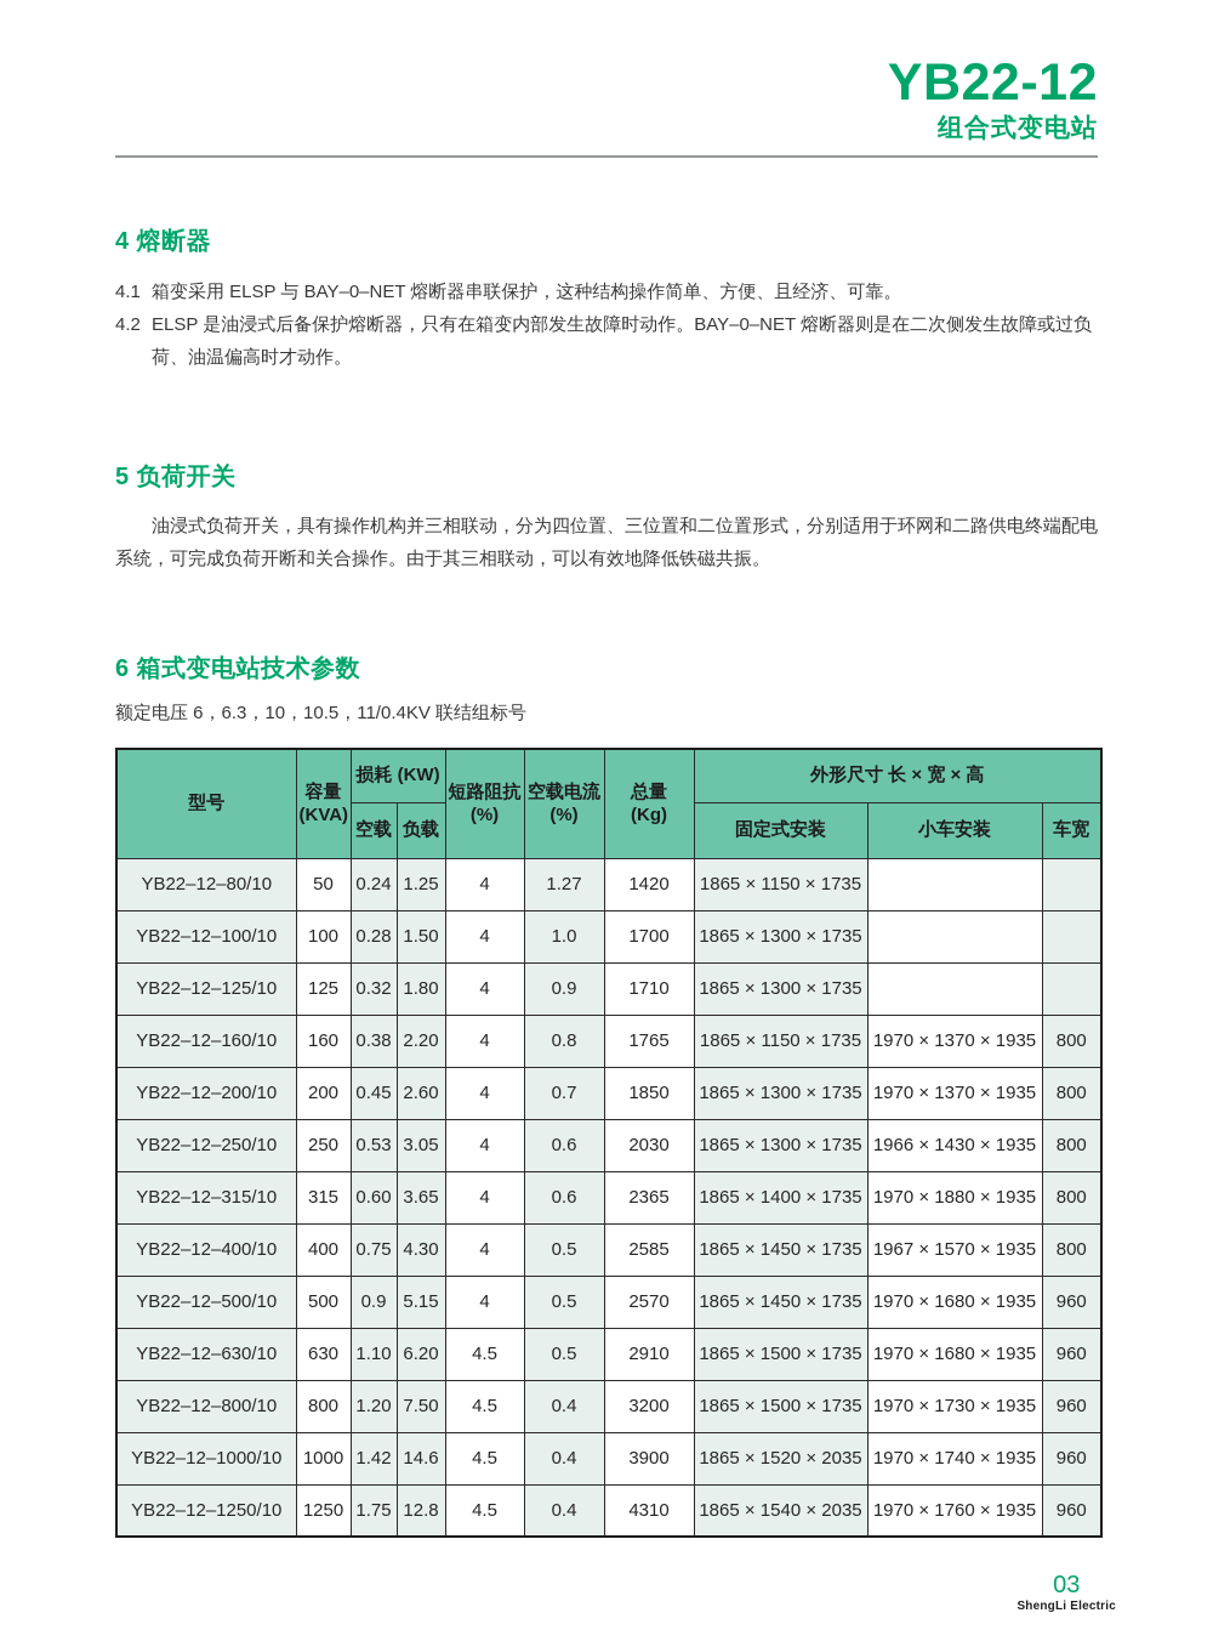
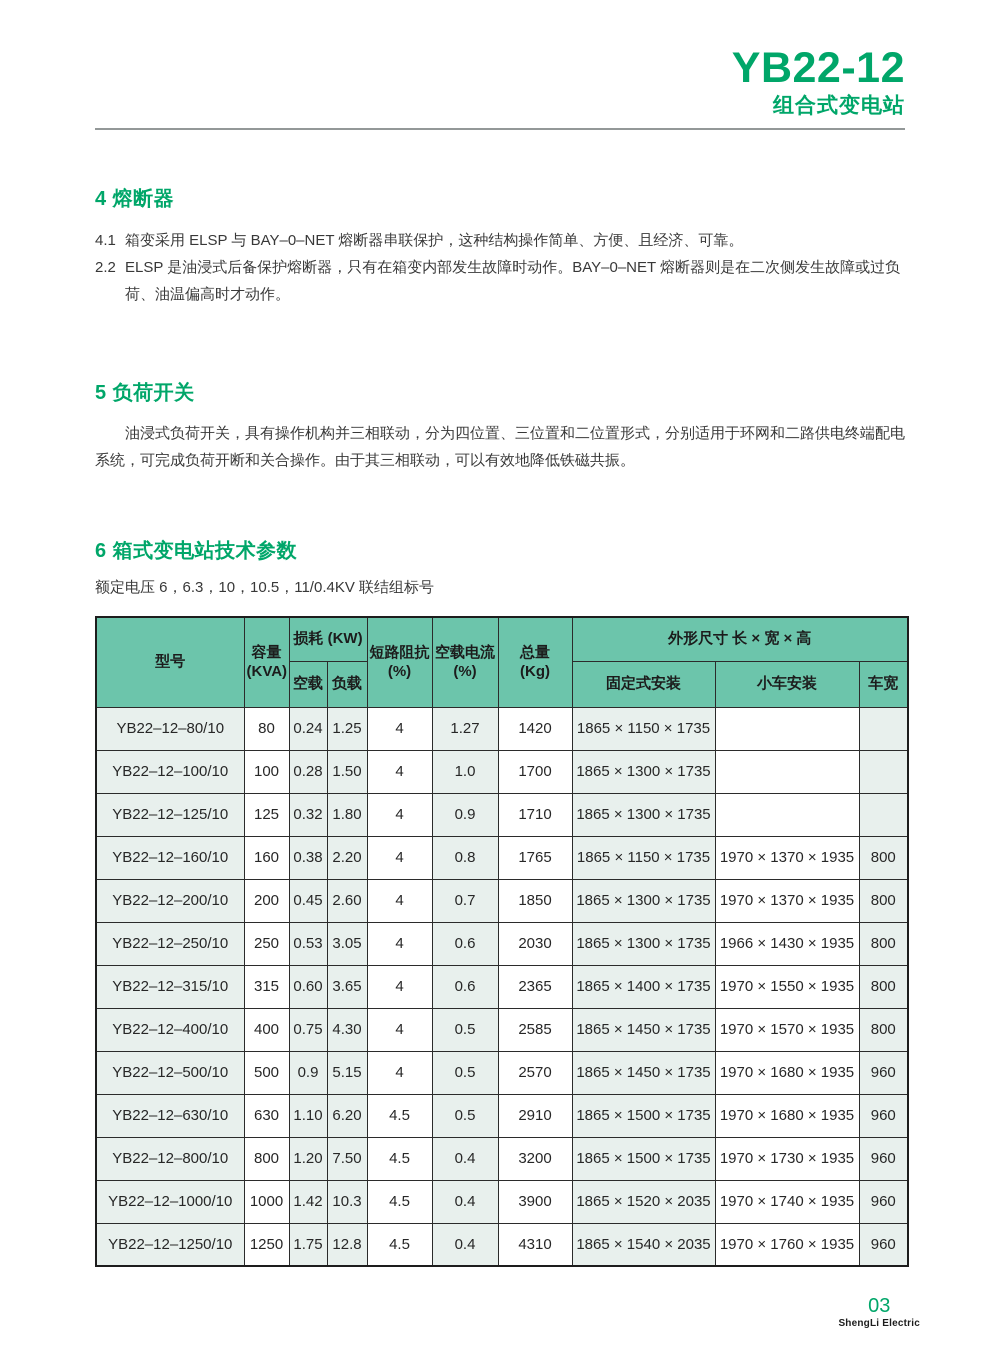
  YB22-12
  组合式变电站
  4 熔断器
  4.1
  箱变采用 ELSP 与 BAY–0–NET 熔断器串联保护，这种结构操作简单、方便、且经济、可靠。
- 4.2
+ 2.2
  ELSP 是油浸式后备保护熔断器，只有在箱变内部发生故障时动作。BAY–0–NET 熔断器则是在二次侧发生故障或过负荷、油温偏高时才动作。
  5 负荷开关
  油浸式负荷开关，具有操作机构并三相联动，分为四位置、三位置和二位置形式，分别适用于环网和二路供电终端配电系统，可完成负荷开断和关合操作。由于其三相联动，可以有效地降低铁磁共振。
  6 箱式变电站技术参数
  额定电压 6，6.3，10，10.5，11/0.4KV 联结组标号
  型号	容量 (KVA)	损耗 (KW)	短路阻抗 (%)	空载电流 (%)	总量 (Kg)	外形尺寸 长 × 宽 × 高
  空载	负载	固定式安装	小车安装	车宽
- YB22–12–80/10	50	0.24	1.25	4	1.27	1420	1865 × 1150 × 1735
+ YB22–12–80/10	80	0.24	1.25	4	1.27	1420	1865 × 1150 × 1735
  YB22–12–100/10	100	0.28	1.50	4	1.0	1700	1865 × 1300 × 1735
  YB22–12–125/10	125	0.32	1.80	4	0.9	1710	1865 × 1300 × 1735
  YB22–12–160/10	160	0.38	2.20	4	0.8	1765	1865 × 1150 × 1735	1970 × 1370 × 1935	800
  YB22–12–200/10	200	0.45	2.60	4	0.7	1850	1865 × 1300 × 1735	1970 × 1370 × 1935	800
  YB22–12–250/10	250	0.53	3.05	4	0.6	2030	1865 × 1300 × 1735	1966 × 1430 × 1935	800
- YB22–12–315/10	315	0.60	3.65	4	0.6	2365	1865 × 1400 × 1735	1970 × 1880 × 1935	800
+ YB22–12–315/10	315	0.60	3.65	4	0.6	2365	1865 × 1400 × 1735	1970 × 1550 × 1935	800
- YB22–12–400/10	400	0.75	4.30	4	0.5	2585	1865 × 1450 × 1735	1967 × 1570 × 1935	800
+ YB22–12–400/10	400	0.75	4.30	4	0.5	2585	1865 × 1450 × 1735	1970 × 1570 × 1935	800
  YB22–12–500/10	500	0.9	5.15	4	0.5	2570	1865 × 1450 × 1735	1970 × 1680 × 1935	960
  YB22–12–630/10	630	1.10	6.20	4.5	0.5	2910	1865 × 1500 × 1735	1970 × 1680 × 1935	960
  YB22–12–800/10	800	1.20	7.50	4.5	0.4	3200	1865 × 1500 × 1735	1970 × 1730 × 1935	960
- YB22–12–1000/10	1000	1.42	14.6	4.5	0.4	3900	1865 × 1520 × 2035	1970 × 1740 × 1935	960
+ YB22–12–1000/10	1000	1.42	10.3	4.5	0.4	3900	1865 × 1520 × 2035	1970 × 1740 × 1935	960
  YB22–12–1250/10	1250	1.75	12.8	4.5	0.4	4310	1865 × 1540 × 2035	1970 × 1760 × 1935	960
  03
  ShengLi Electric
